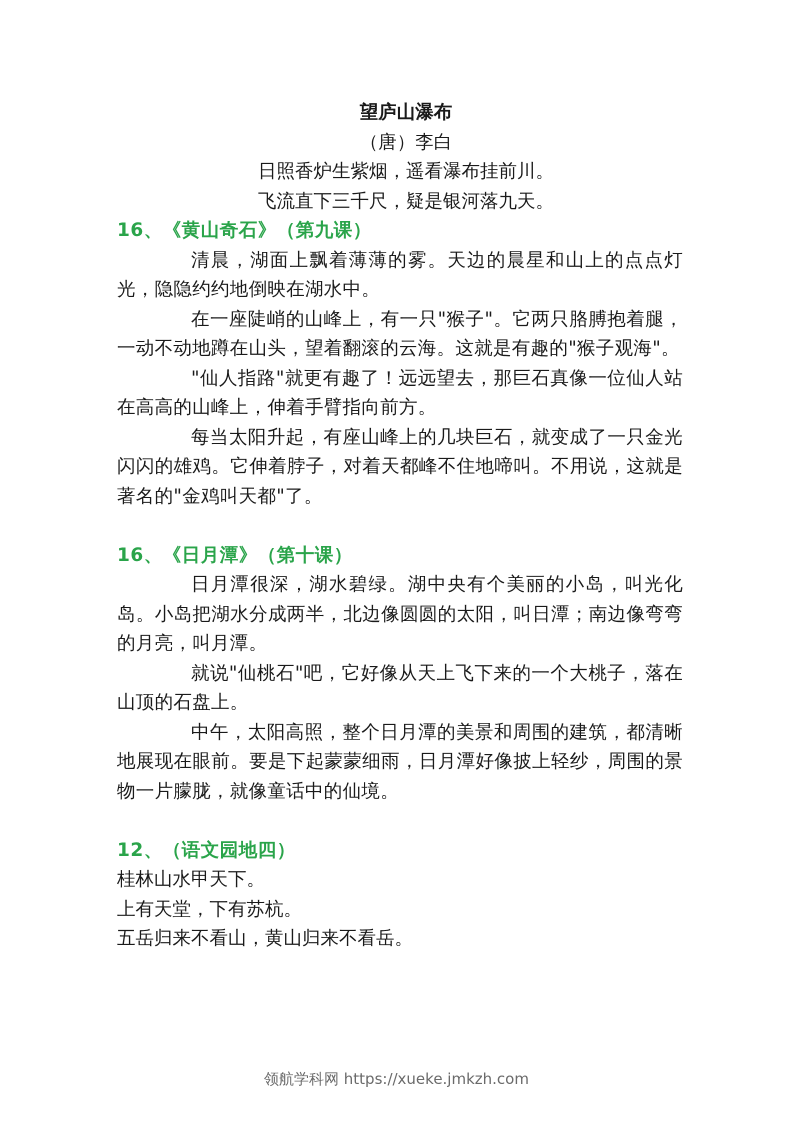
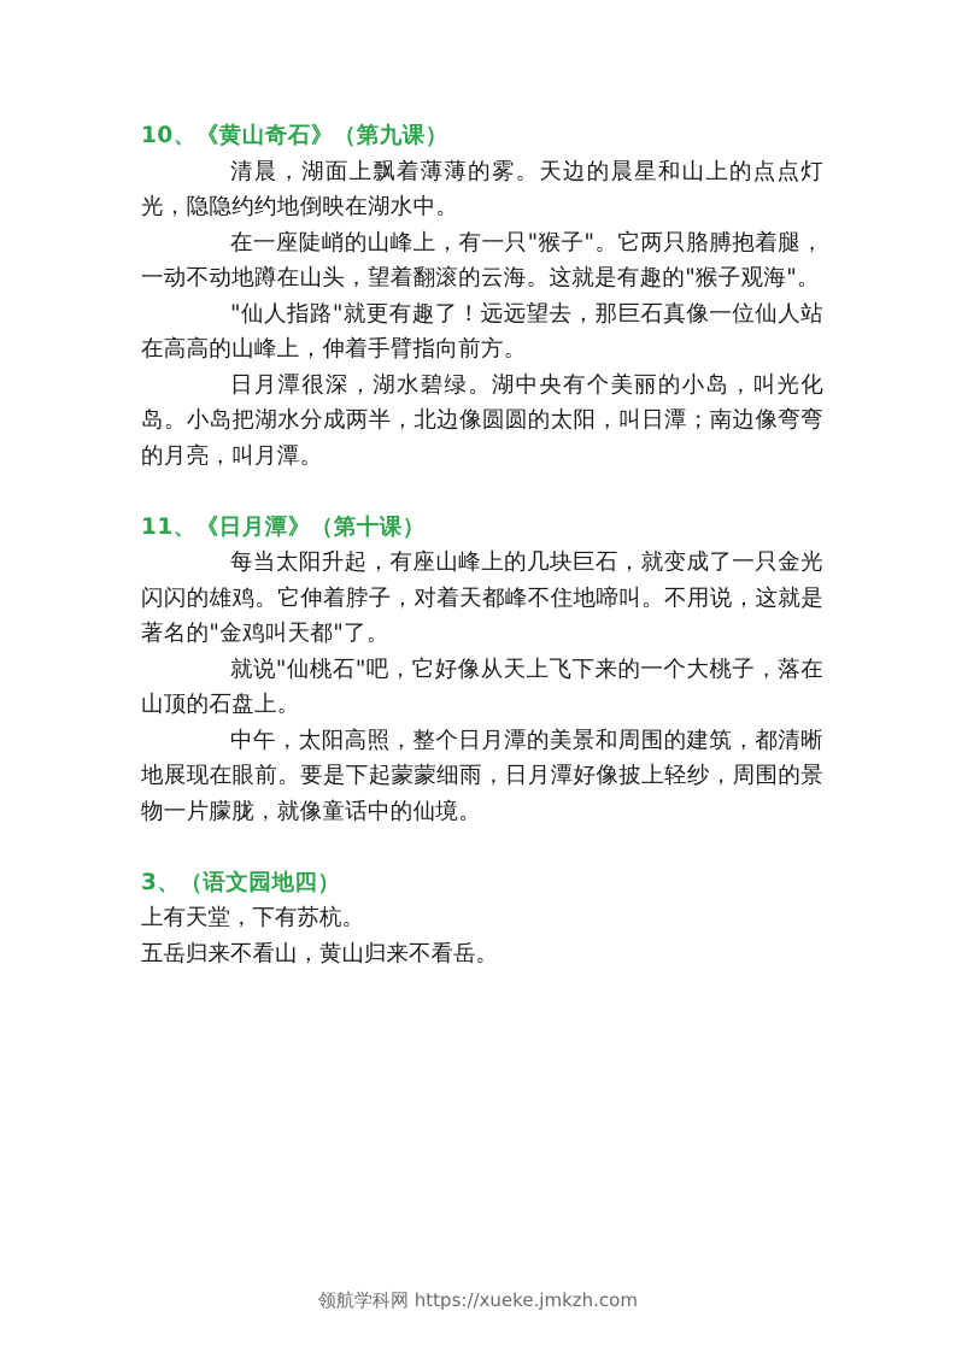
- 望庐山瀑布
- （唐）李白
- 日照香炉生紫烟，遥看瀑布挂前川。
- 飞流直下三千尺，疑是银河落九天。
- 16、《黄山奇石》（第九课）
+ 10、《黄山奇石》（第九课）
  清晨，湖面上飘着薄薄的雾。天边的晨星和山上的点点灯光，隐隐约约地倒映在湖水中。
  在一座陡峭的山峰上，有一只"猴子"。它两只胳膊抱着腿，一动不动地蹲在山头，望着翻滚的云海。这就是有趣的"猴子观海"。
  "仙人指路"就更有趣了！远远望去，那巨石真像一位仙人站在高高的山峰上，伸着手臂指向前方。
- 每当太阳升起，有座山峰上的几块巨石，就变成了一只金光闪闪的雄鸡。它伸着脖子，对着天都峰不住地啼叫。不用说，这就是著名的"金鸡叫天都"了。
+ 日月潭很深，湖水碧绿。湖中央有个美丽的小岛，叫光化岛。小岛把湖水分成两半，北边像圆圆的太阳，叫日潭；南边像弯弯的月亮，叫月潭。
- 16、《日月潭》（第十课）
+ 11、《日月潭》（第十课）
- 日月潭很深，湖水碧绿。湖中央有个美丽的小岛，叫光化岛。小岛把湖水分成两半，北边像圆圆的太阳，叫日潭；南边像弯弯的月亮，叫月潭。
+ 每当太阳升起，有座山峰上的几块巨石，就变成了一只金光闪闪的雄鸡。它伸着脖子，对着天都峰不住地啼叫。不用说，这就是著名的"金鸡叫天都"了。
  就说"仙桃石"吧，它好像从天上飞下来的一个大桃子，落在山顶的石盘上。
  中午，太阳高照，整个日月潭的美景和周围的建筑，都清晰地展现在眼前。要是下起蒙蒙细雨，日月潭好像披上轻纱，周围的景物一片朦胧，就像童话中的仙境。
- 12、（语文园地四）
+ 3、（语文园地四）
- 桂林山水甲天下。
  上有天堂，下有苏杭。
  五岳归来不看山，黄山归来不看岳。
  领航学科网 https://xueke.jmkzh.com
